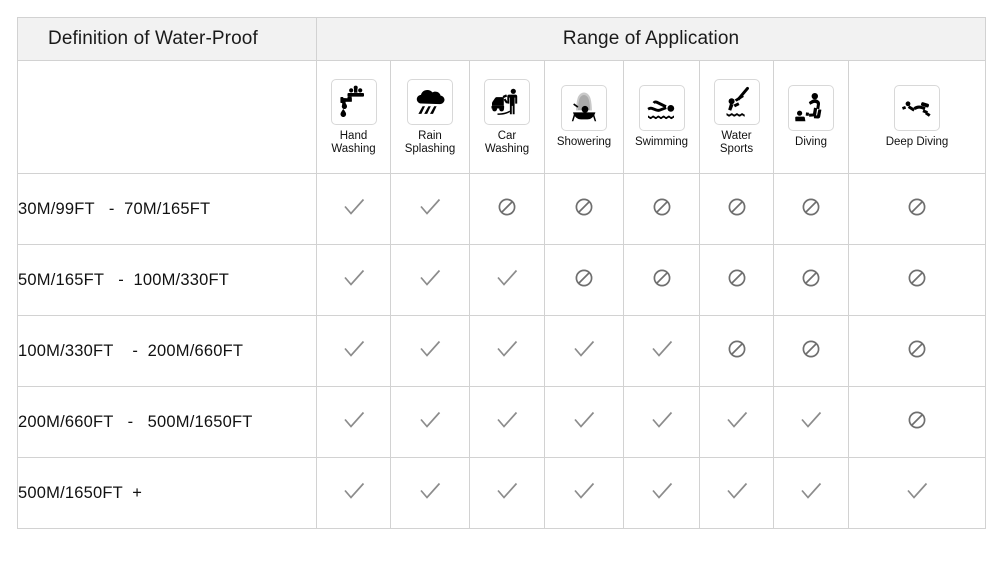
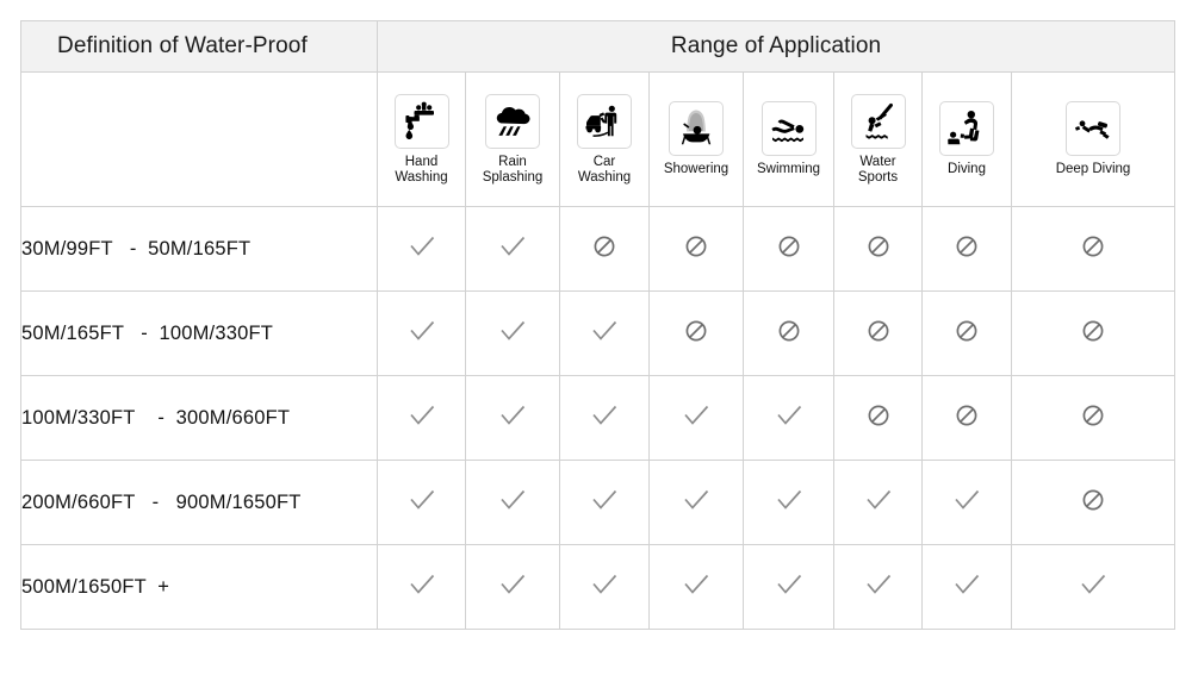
  Definition of Water-Proof	Range of Application
  	Hand Washing	Rain Splashing	Car Washing	Showering	Swimming	Water Sports	Diving	Deep Diving
- 30M/99FT - 70M/165FT
+ 30M/99FT - 50M/165FT
  50M/165FT - 100M/330FT
- 100M/330FT - 200M/660FT
+ 100M/330FT - 300M/660FT
- 200M/660FT - 500M/1650FT
+ 200M/660FT - 900M/1650FT
  500M/1650FT +
